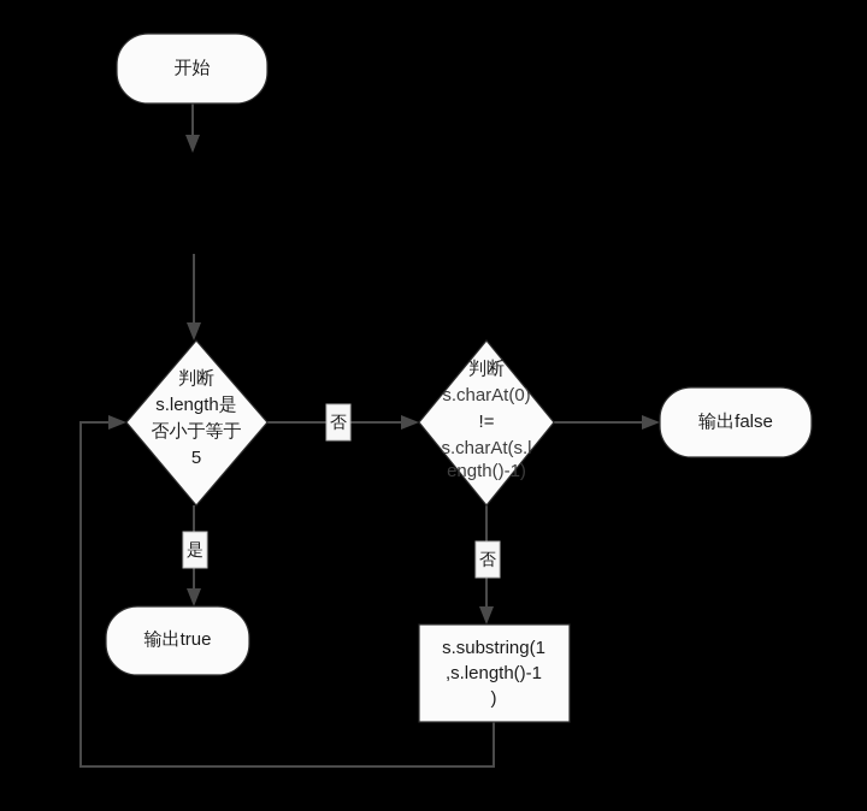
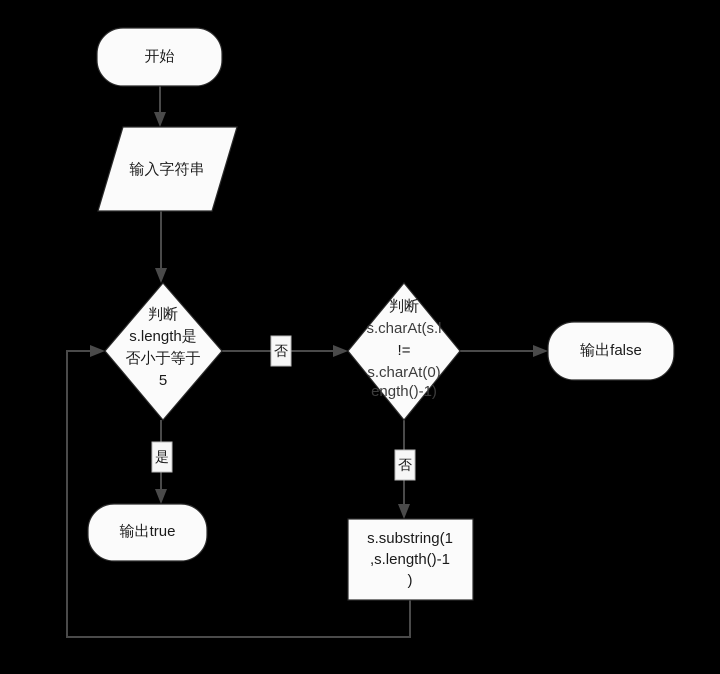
  开始
+ 输入字符串
  判断
  s.length是
  否小于等于
  5
  判断
- s.charAt(0)
+ s.charAt(s.l
  !=
- s.charAt(s.l
+ s.charAt(0)
  ength()-1)
  输出false
  输出true
  s.substring(1
  ,s.length()-1
  )
  否
  是
  否
